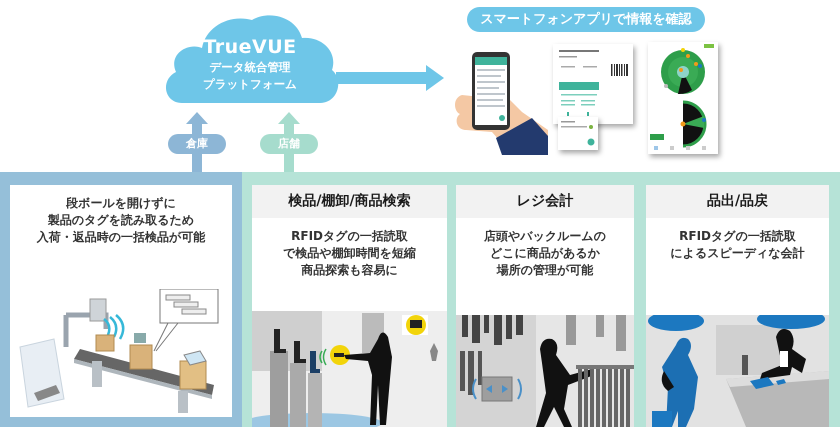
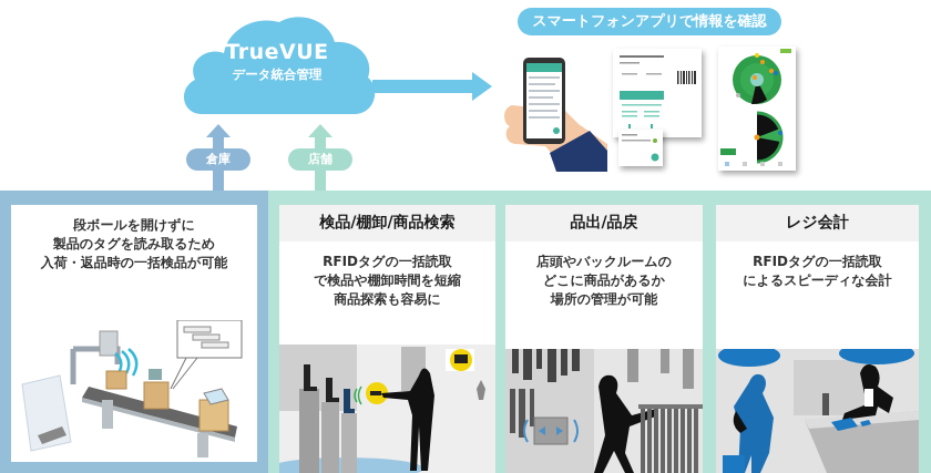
  TrueVUE
  データ統合管理
- プラットフォーム
  倉庫
  店舗
  スマートフォンアプリで情報を確認
  段ボールを開けずに
  製品のタグを読み取るため
  入荷・返品時の一括検品が可能
  検品/棚卸/商品検索
  RFIDタグの一括読取
  で検品や棚卸時間を短縮
  商品探索も容易に
- レジ会計
+ 品出/品戻
  店頭やバックルームの
  どこに商品があるか
  場所の管理が可能
- 品出/品戻
+ レジ会計
  RFIDタグの一括読取
  によるスピーディな会計
